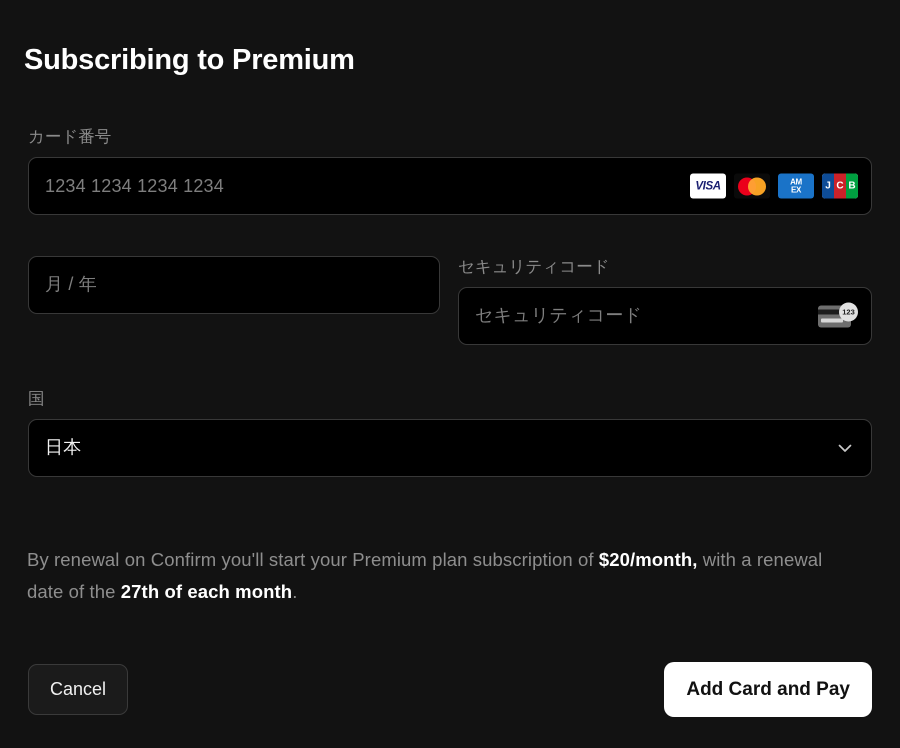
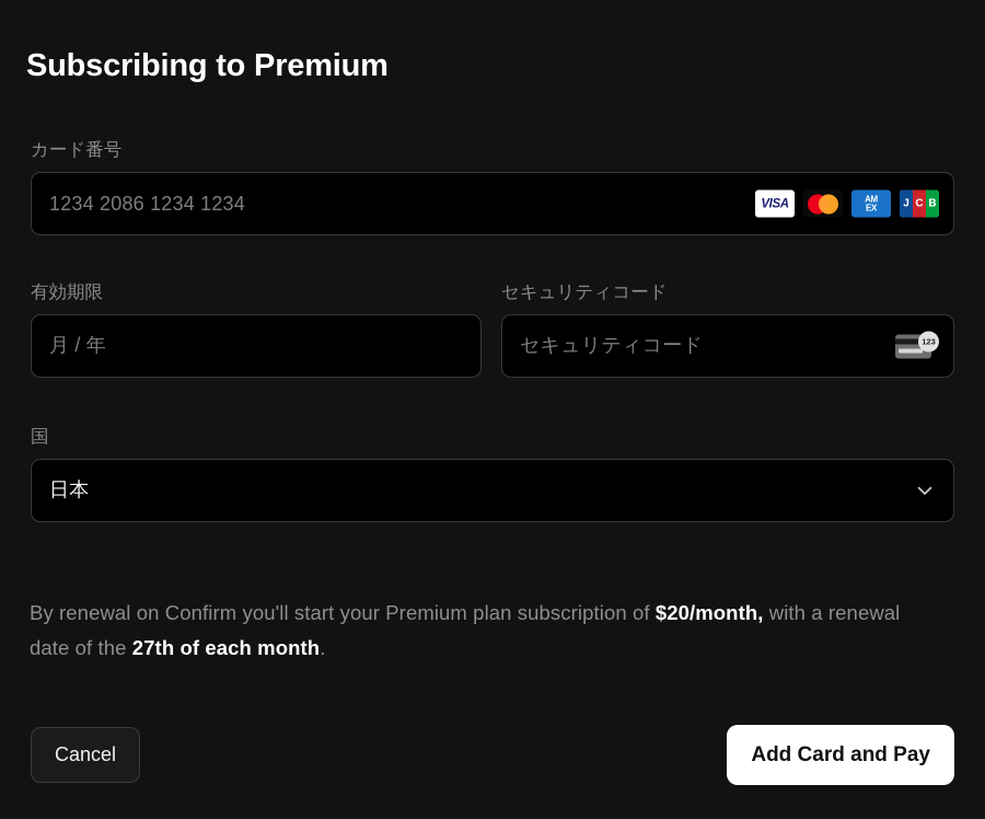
  Subscribing to Premium
  カード番号
- 1234 1234 1234 1234
+ 1234 2086 1234 1234
  VISA
  AM
  EX
  J
  C
  B
+ 有効期限
  月 / 年
  セキュリティコード
  セキュリティコード
  123
  国
  日本
  By renewal on Confirm you'll start your Premium plan subscription of $20/month, with a renewal date of the 27th of each month.
  Cancel
  Add Card and Pay
